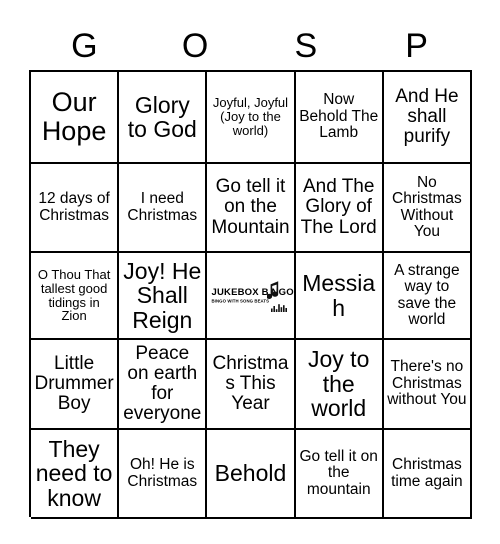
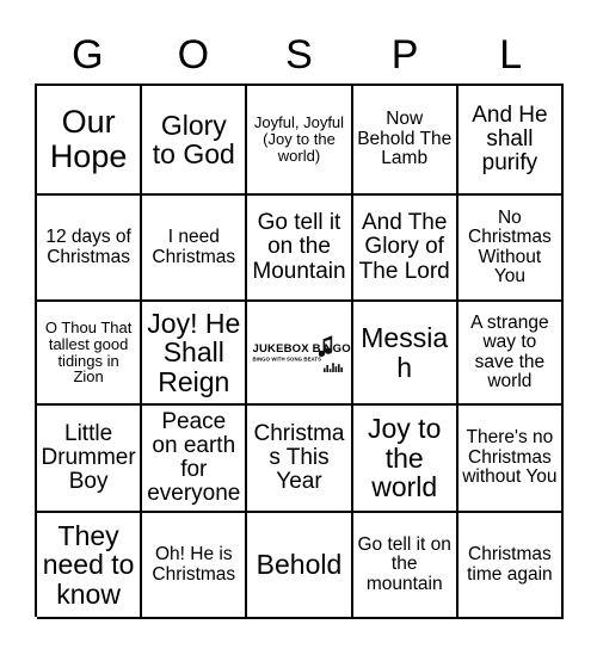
  G
  O
  S
  P
+ L
  Our Hope
  Glory to God
  Joyful, Joyful (Joy to the world)
  Now Behold The Lamb
  And He shall purify
  12 days of Christmas
  I need Christmas
  Go tell it on the Mountain
  And The Glory of The Lord
  No Christmas Without You
  O Thou That tallest good tidings in Zion
  Joy! He Shall Reign
  JUKEBOX BGO
  Messiah
  A strange way to save the world
  Little Drummer Boy
  Peace on earth for everyone
  Christmas This Year
  Joy to the world
  There's no Christmas without You
  They need to know
  Oh! He is Christmas
  Behold
  Go tell it on the mountain
  Christmas time again
